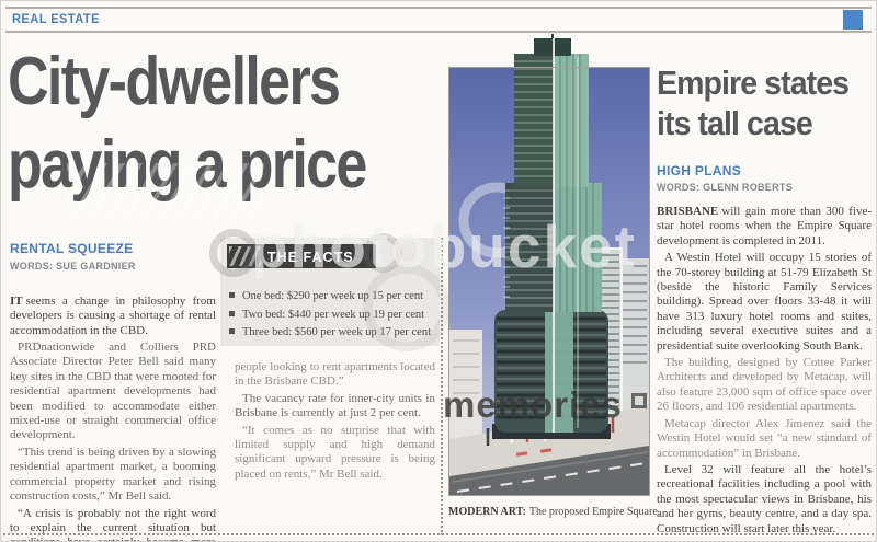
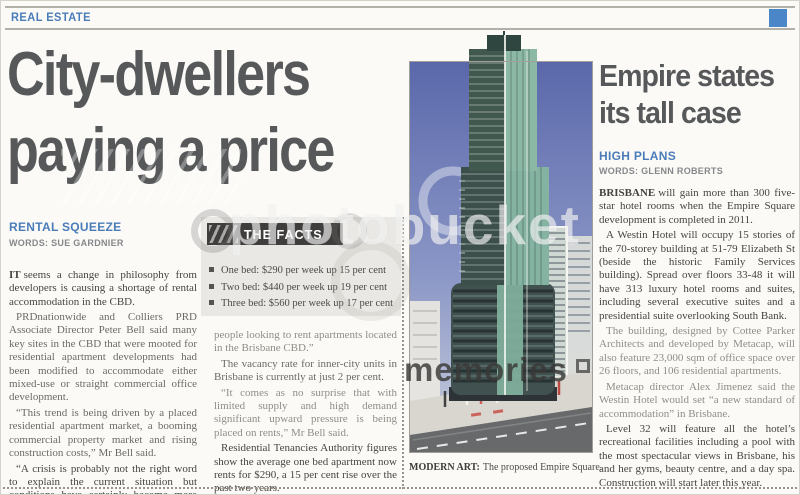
  REAL ESTATE
  City-dwellers
  RENTAL SQUEEZE
  WORDS: SUE GARDNIER
  IT seems a change in philosophy from developers is causing a shortage of rental accommodation in the CBD.
  PRDnationwide and Colliers PRD Associate Director Peter Bell said many key sites in the CBD that were mooted for residential apartment developments had been modified to accommodate either mixed-use or straight commercial office development.
- “This trend is being driven by a slowing residential apartment market, a booming commercial property market and rising construction costs,” Mr Bell said.
+ “This trend is being driven by a placed residential apartment market, a booming commercial property market and rising construction costs,” Mr Bell said.
  THE FACTS
  One bed: $290 per week up 15 per cent
  Two bed: $440 per week up 19 per cent
  Three bed: $560 per week up 17 per cent
  people looking to rent apartments located in the Brisbane CBD.”
  The vacancy rate for inner-city units in Brisbane is currently at just 2 per cent.
  “It comes as no surprise that with limited supply and high demand significant upward pressure is being placed on rents,” Mr Bell said.
+ Residential Tenancies Authority figures show the average one bed apartment now rents for $290, a 15 per cent rise over the past two years.
  MODERN ART: The proposed Empire Square.
  Empire states
  its tall case
  HIGH PLANS
  WORDS: GLENN ROBERTS
  BRISBANE will gain more than 300 five-star hotel rooms when the Empire Square development is completed in 2011.
  A Westin Hotel will occupy 15 stories of the 70-storey building at 51-79 Elizabeth St (beside the historic Family Services building). Spread over floors 33-48 it will have 313 luxury hotel rooms and suites, including several executive suites and a presidential suite overlooking South Bank.
  The building, designed by Cottee Parker Architects and developed by Metacap, will also feature 23,000 sqm of office space over 26 floors, and 106 residential apartments.
  Metacap director Alex Jimenez said the Westin Hotel would set “a new standard of accommodation” in Brisbane.
  Level 32 will feature all the hotel’s recreational facilities including a pool with the most spectacular views in Brisbane, his and her gyms, beauty centre, and a day spa. Construction will start later this year.
  photobucket
  memories
